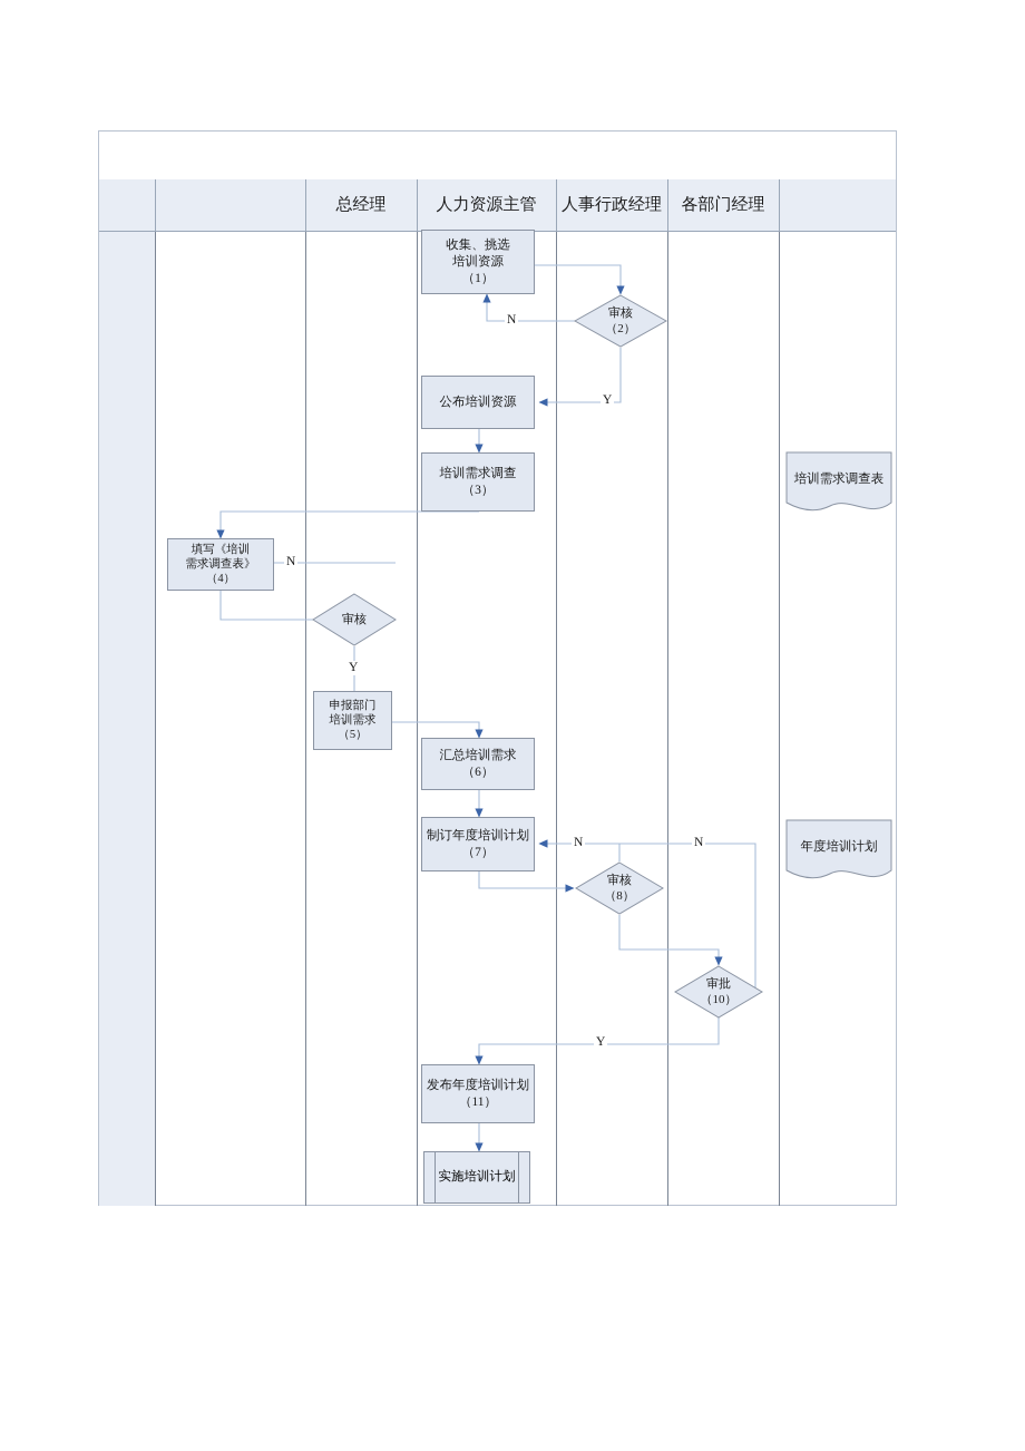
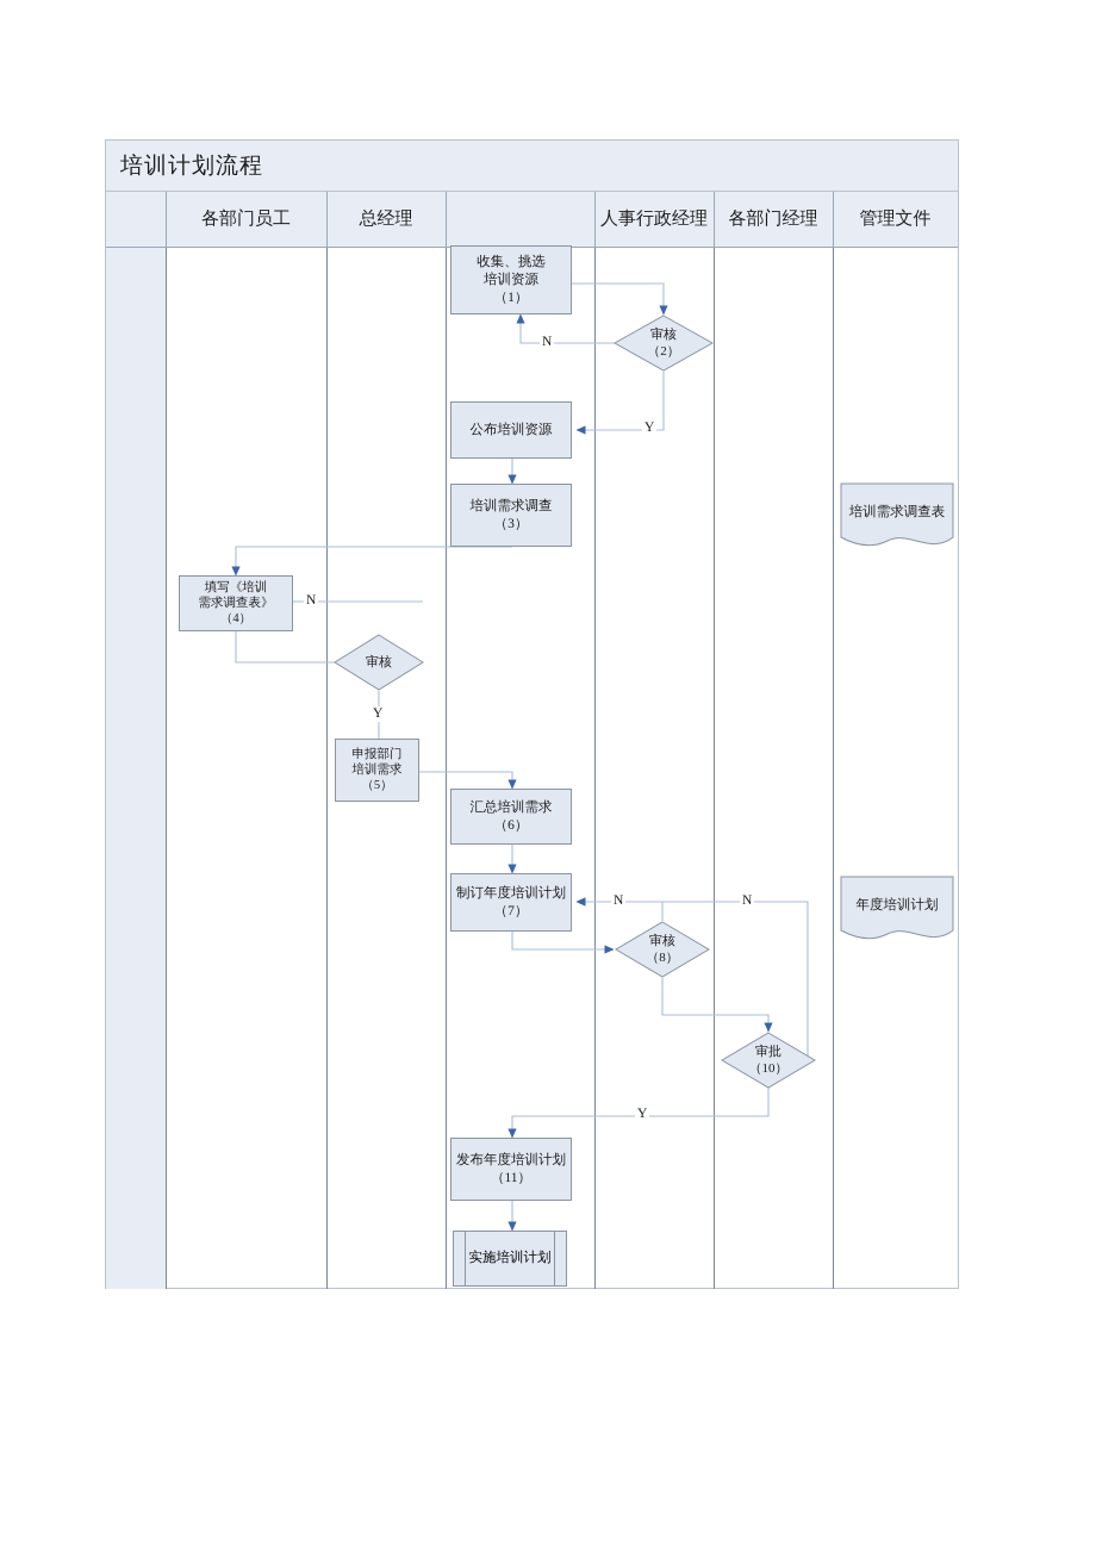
+ 培训计划流程
+ 各部门员工
  总经理
- 人力资源主管
  人事行政经理
  各部门经理
+ 管理文件
  收集、挑选
  培训资源
  （1）
  审核
  （2）
  公布培训资源
  培训需求调查
  （3）
  填写《培训
  需求调查表》
  （4）
  审核
  申报部门
  培训需求
  （5）
  汇总培训需求
  （6）
  制订年度培训计划
  （7）
  审核
  （8）
  审批
  （10）
  发布年度培训计划
  （11）
  实施培训计划
  培训需求调查表
  年度培训计划
  N
  Y
  N
  Y
  N
  N
  Y
